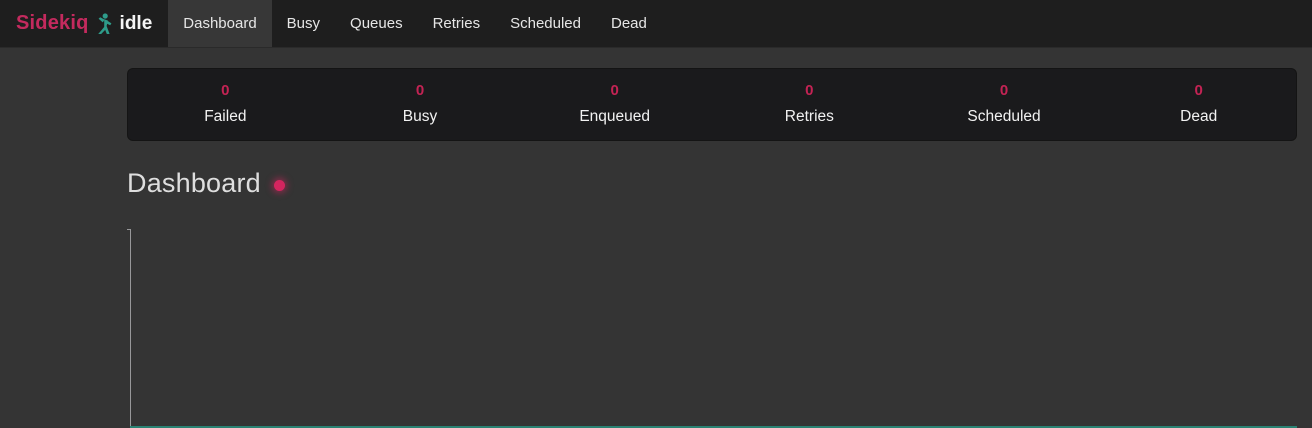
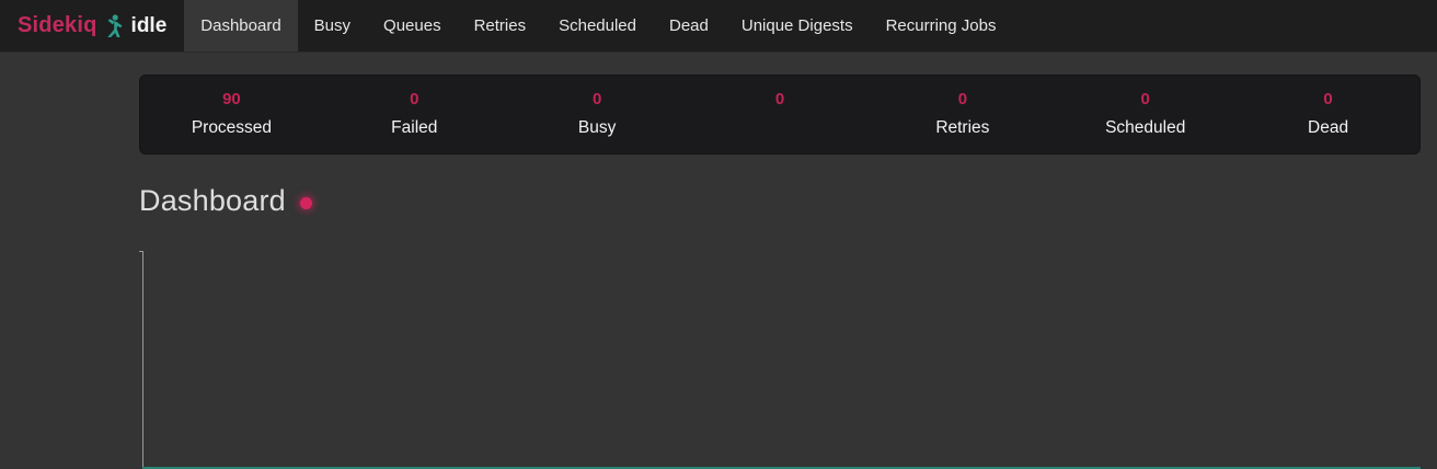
  Sidekiq
  idle
  Dashboard
  Busy
  Queues
  Retries
  Scheduled
  Dead
+ Unique Digests
+ Recurring Jobs
+ 90
+ Processed
  0
  Failed
  0
  Busy
  0
- Enqueued
  0
  Retries
  0
  Scheduled
  0
  Dead
  Dashboard
